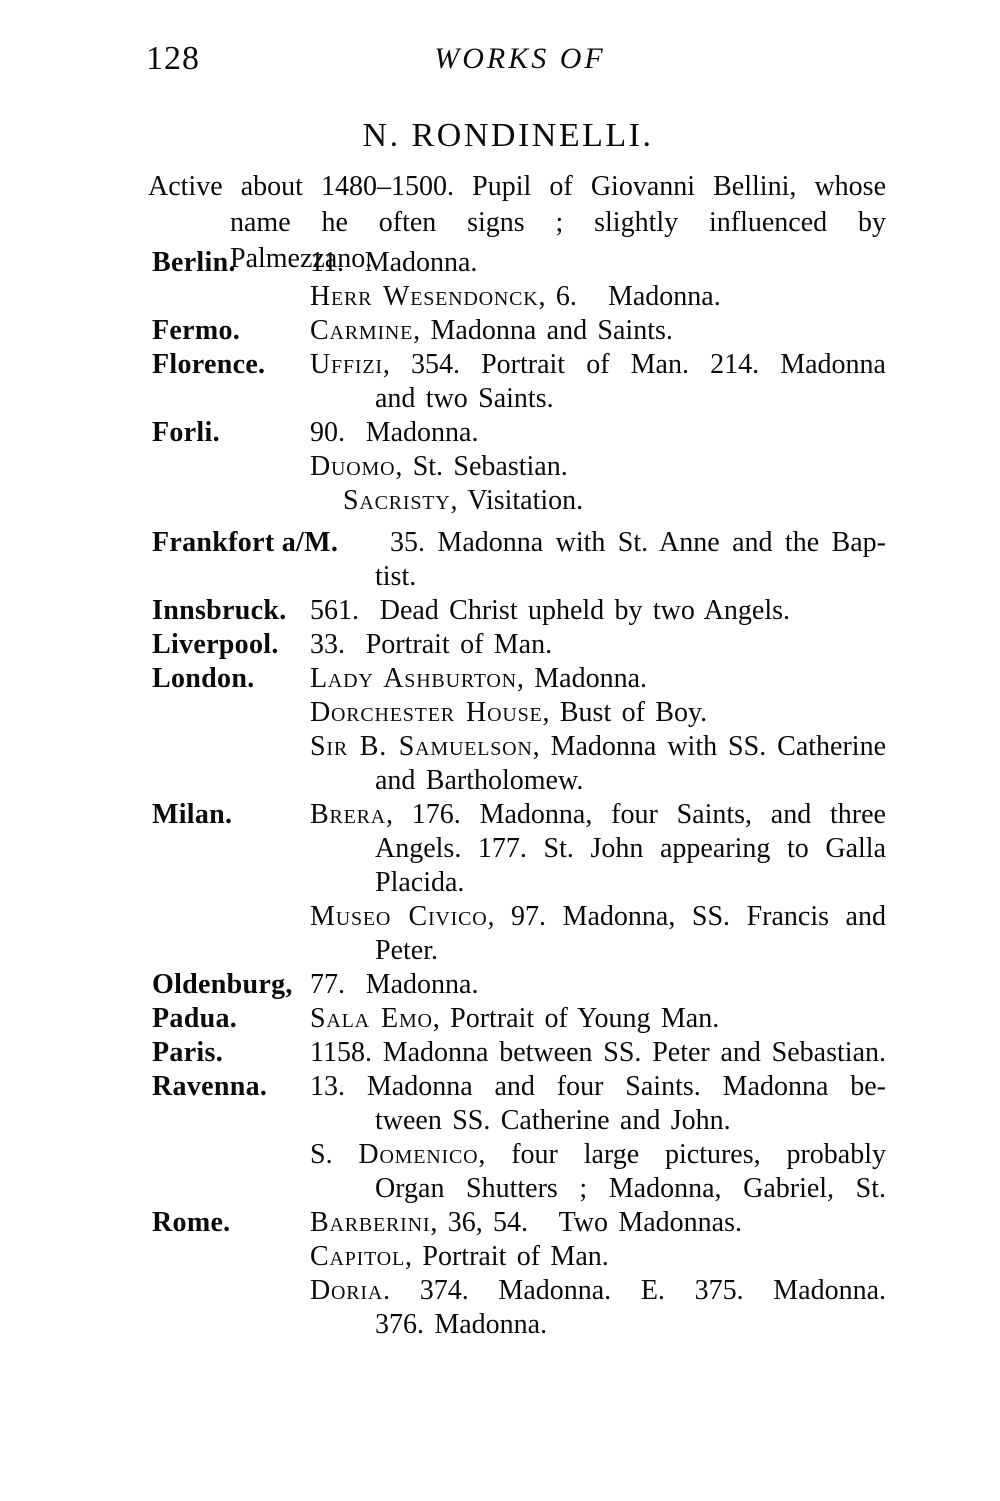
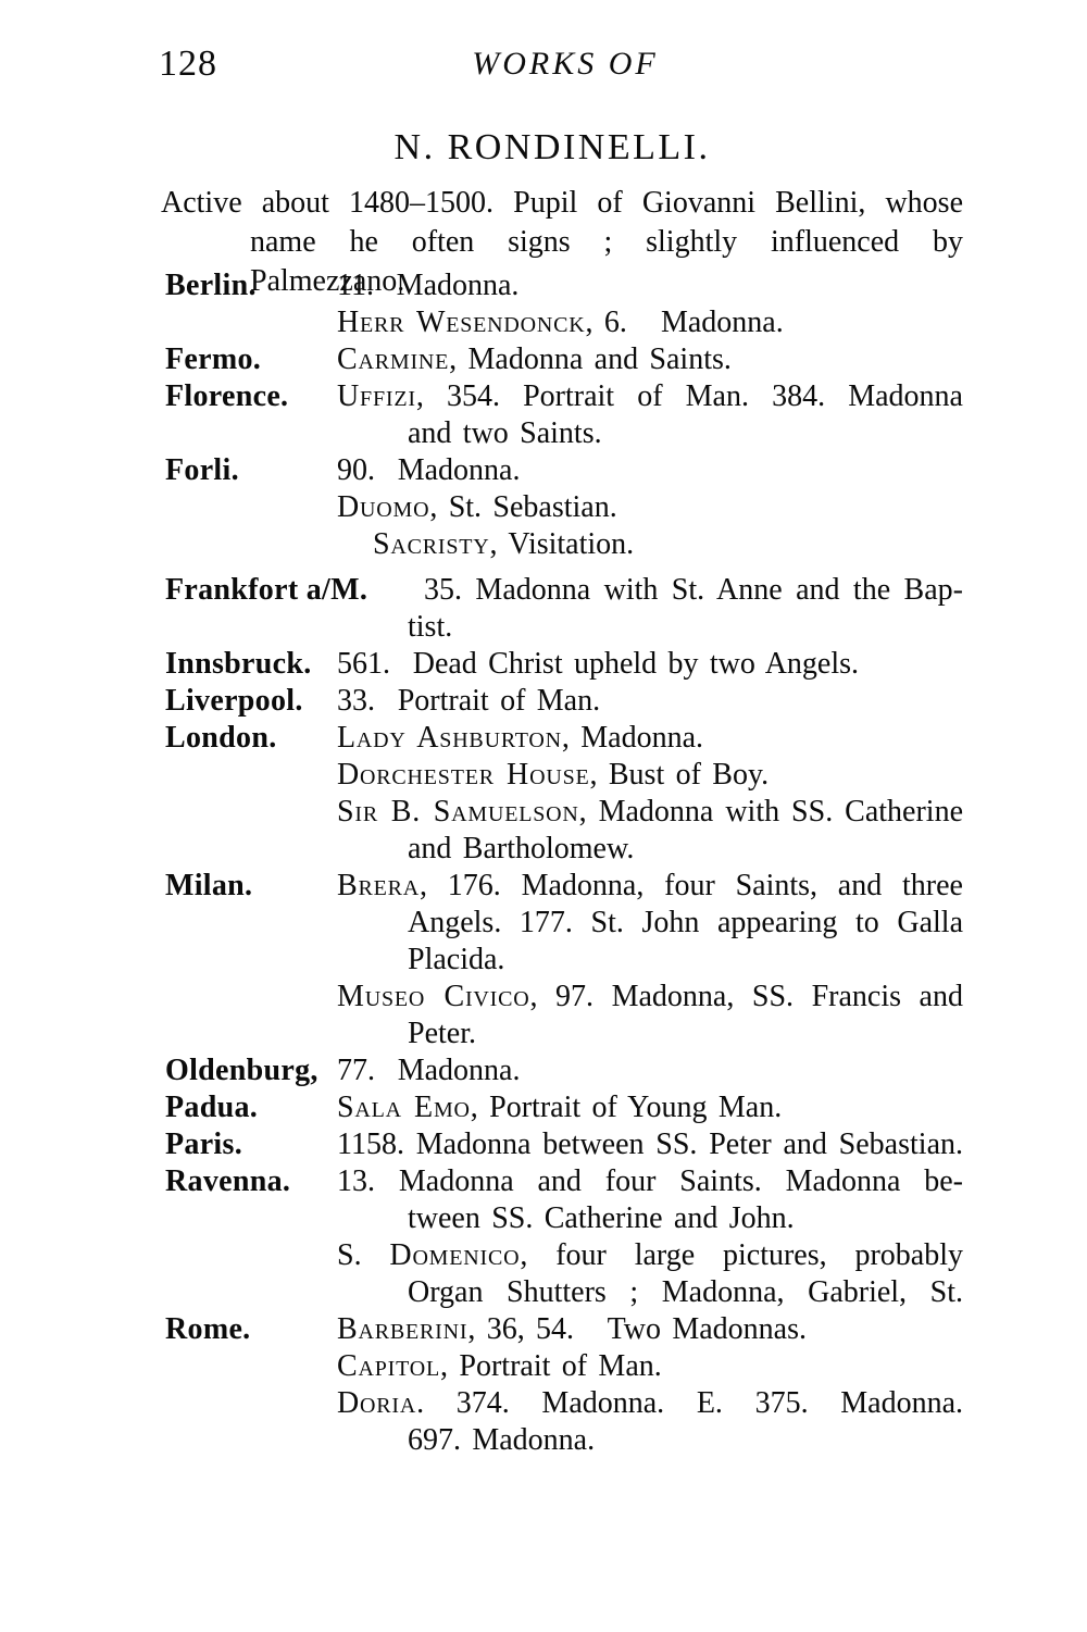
  128
  WORKS OF
  N. RONDINELLI.
  Active about 1480–1500. Pupil of Giovanni Bellini, whose
  name he often signs ; slightly influenced by Palmezzano.
  Berlin.
  11. Madonna.
  Herr Wesendonck, 6. Madonna.
  Fermo.
  Carmine, Madonna and Saints.
  Florence.
- Uffizi, 354. Portrait of Man. 214. Madonna
+ Uffizi, 354. Portrait of Man. 384. Madonna
  and two Saints.
  Forli.
  90. Madonna.
  Duomo, St. Sebastian.
  Sacristy, Visitation.
  Frankfort a/M.
  35. Madonna with St. Anne and the Bap-
  tist.
  Innsbruck.
  561. Dead Christ upheld by two Angels.
  Liverpool.
  33. Portrait of Man.
  London.
  Lady Ashburton, Madonna.
  Dorchester House, Bust of Boy.
  Sir B. Samuelson, Madonna with SS. Catherine
  and Bartholomew.
  Milan.
  Brera, 176. Madonna, four Saints, and three
  Angels. 177. St. John appearing to Galla
  Placida.
  Museo Civico, 97. Madonna, SS. Francis and
  Peter.
  Oldenburg,
  77. Madonna.
  Padua.
  Sala Emo, Portrait of Young Man.
  Paris.
  1158. Madonna between SS. Peter and Sebastian.
  Ravenna.
  13. Madonna and four Saints. Madonna be-
  tween SS. Catherine and John.
  S. Domenico, four large pictures, probably
  Organ Shutters ; Madonna, Gabriel, St.
  Rome.
  Barberini, 36, 54. Two Madonnas.
  Capitol, Portrait of Man.
  Doria. 374. Madonna. E. 375. Madonna.
- 376. Madonna.
+ 697. Madonna.
